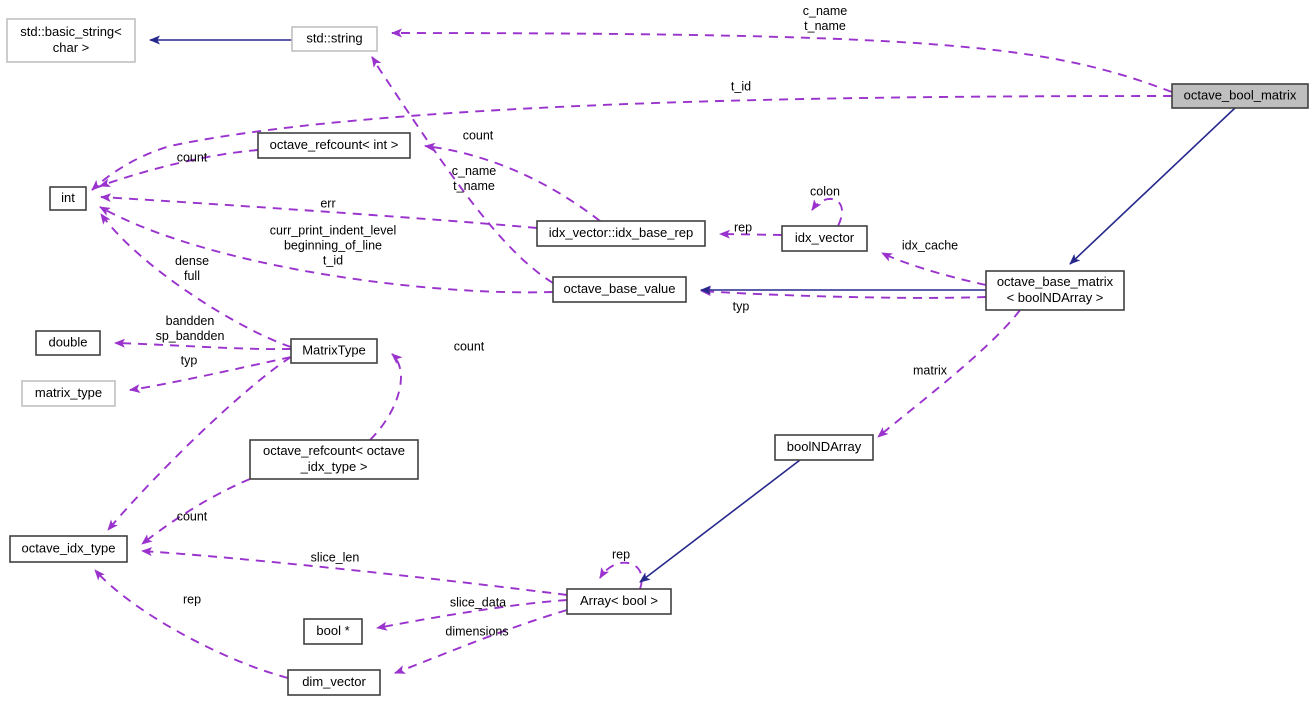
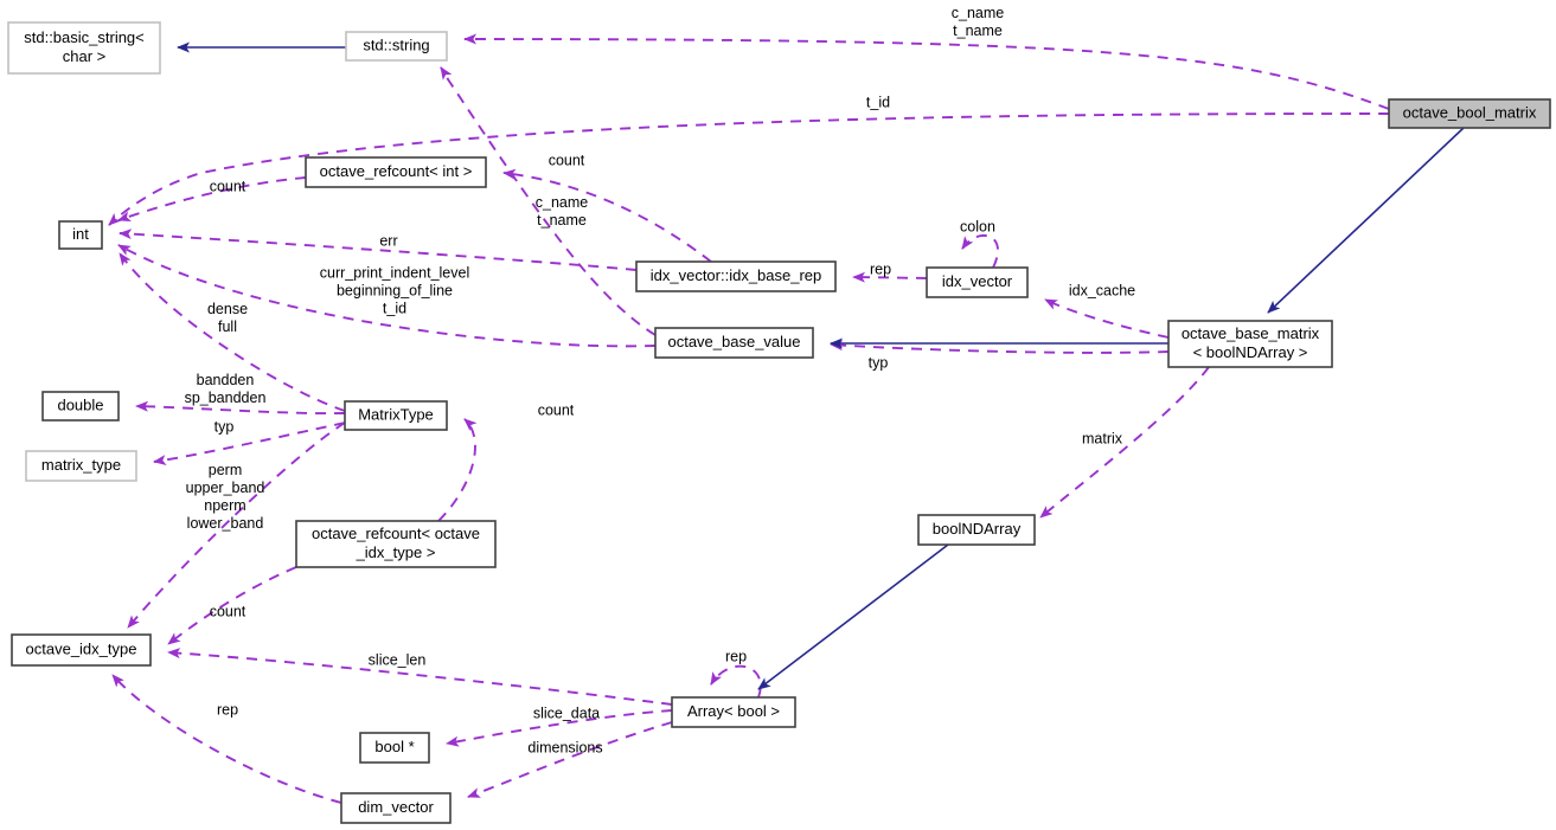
  std::basic_string<
  char >
  std::string
  octave_bool_matrix
  octave_refcount< int >
  int
  idx_vector::idx_base_rep
  idx_vector
  octave_base_value
  octave_base_matrix
  < boolNDArray >
  double
  MatrixType
  matrix_type
  octave_refcount< octave
  _idx_type >
  boolNDArray
  octave_idx_type
  Array< bool >
  bool *
  dim_vector
  c_name
  t_name
  t_id
  count
  count
  c_name
  t_name
  err
  colon
  rep
  curr_print_indent_level
  beginning_of_line
  t_id
  idx_cache
  dense
  full
  typ
  bandden
  sp_bandden
  count
  typ
  matrix
+ perm
+ upper_band
+ nperm
+ lower_band
  count
  slice_len
  rep
  rep
  slice_data
  dimensions
